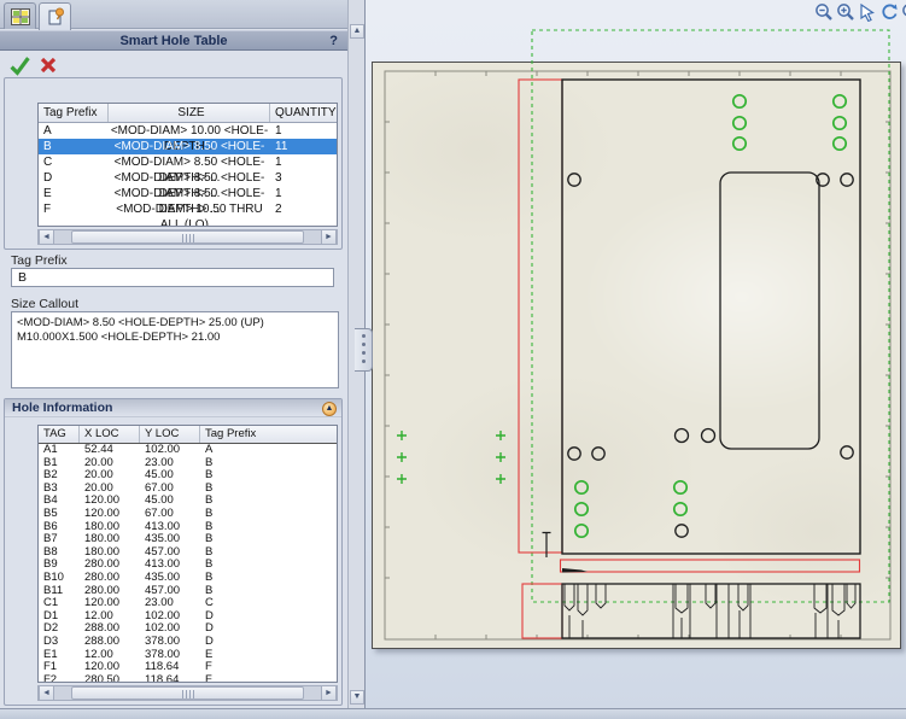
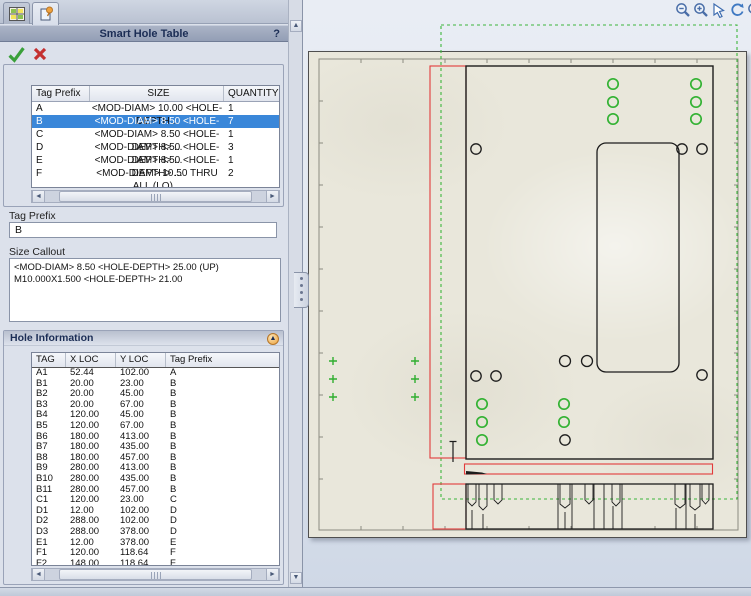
  Smart Hole Table
  ?
  Tag Prefix
  SIZE
  QUANTITY
  A
  <MOD-DIAM> 10.00 <HOLE-DEPTH...
  1
  B
  <MOD-DIAM> 8.50 <HOLE-DEPTH> ...
- 11
+ 7
  C
  <MOD-DIAM> 8.50 <HOLE-DEPTH> ...
  1
  D
  <MOD-DIAM> 8.50 <HOLE-DEPTH> ...
  3
  E
  <MOD-DIAM> 8.50 <HOLE-DEPTH> ...
  1
  F
  <MOD-DIAM> 10.50 THRU ALL (LO)...
  2
  Tag Prefix
  B
  Size Callout
  <MOD-DIAM> 8.50 <HOLE-DEPTH> 25.00 (UP)
  M10.000X1.500 <HOLE-DEPTH> 21.00
  Hole Information
  TAG
  X LOC
  Y LOC
  Tag Prefix
  A1
  52.44
  102.00
  A
  B1
  20.00
  23.00
  B
  B2
  20.00
  45.00
  B
  B3
  20.00
  67.00
  B
  B4
  120.00
  45.00
  B
  B5
  120.00
  67.00
  B
  B6
  180.00
  413.00
  B
  B7
  180.00
  435.00
  B
  B8
  180.00
  457.00
  B
  B9
  280.00
  413.00
  B
  B10
  280.00
  435.00
  B
  B11
  280.00
  457.00
  B
  C1
  120.00
  23.00
  C
  D1
  12.00
  102.00
  D
  D2
  288.00
  102.00
  D
  D3
  288.00
  378.00
  D
  E1
  12.00
  378.00
  E
  F1
  120.00
  118.64
  F
  F2
- 280.50
+ 148.00
  118.64
  F
